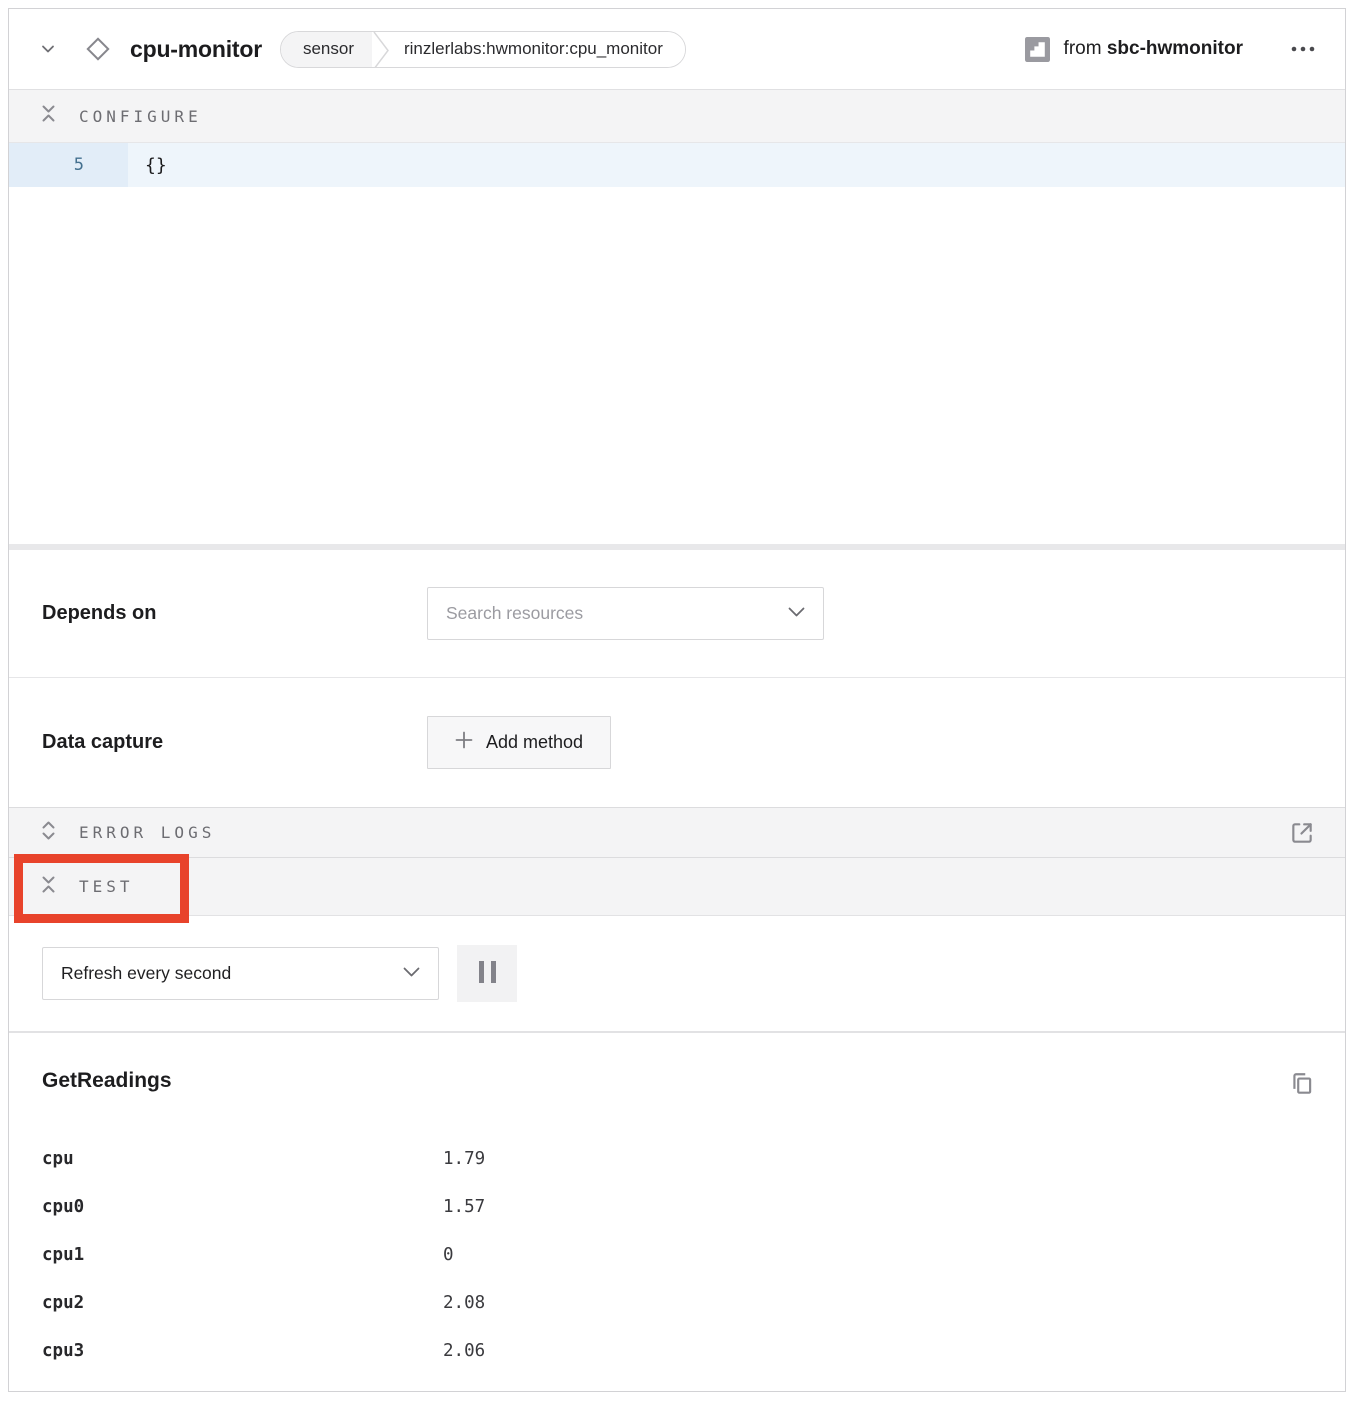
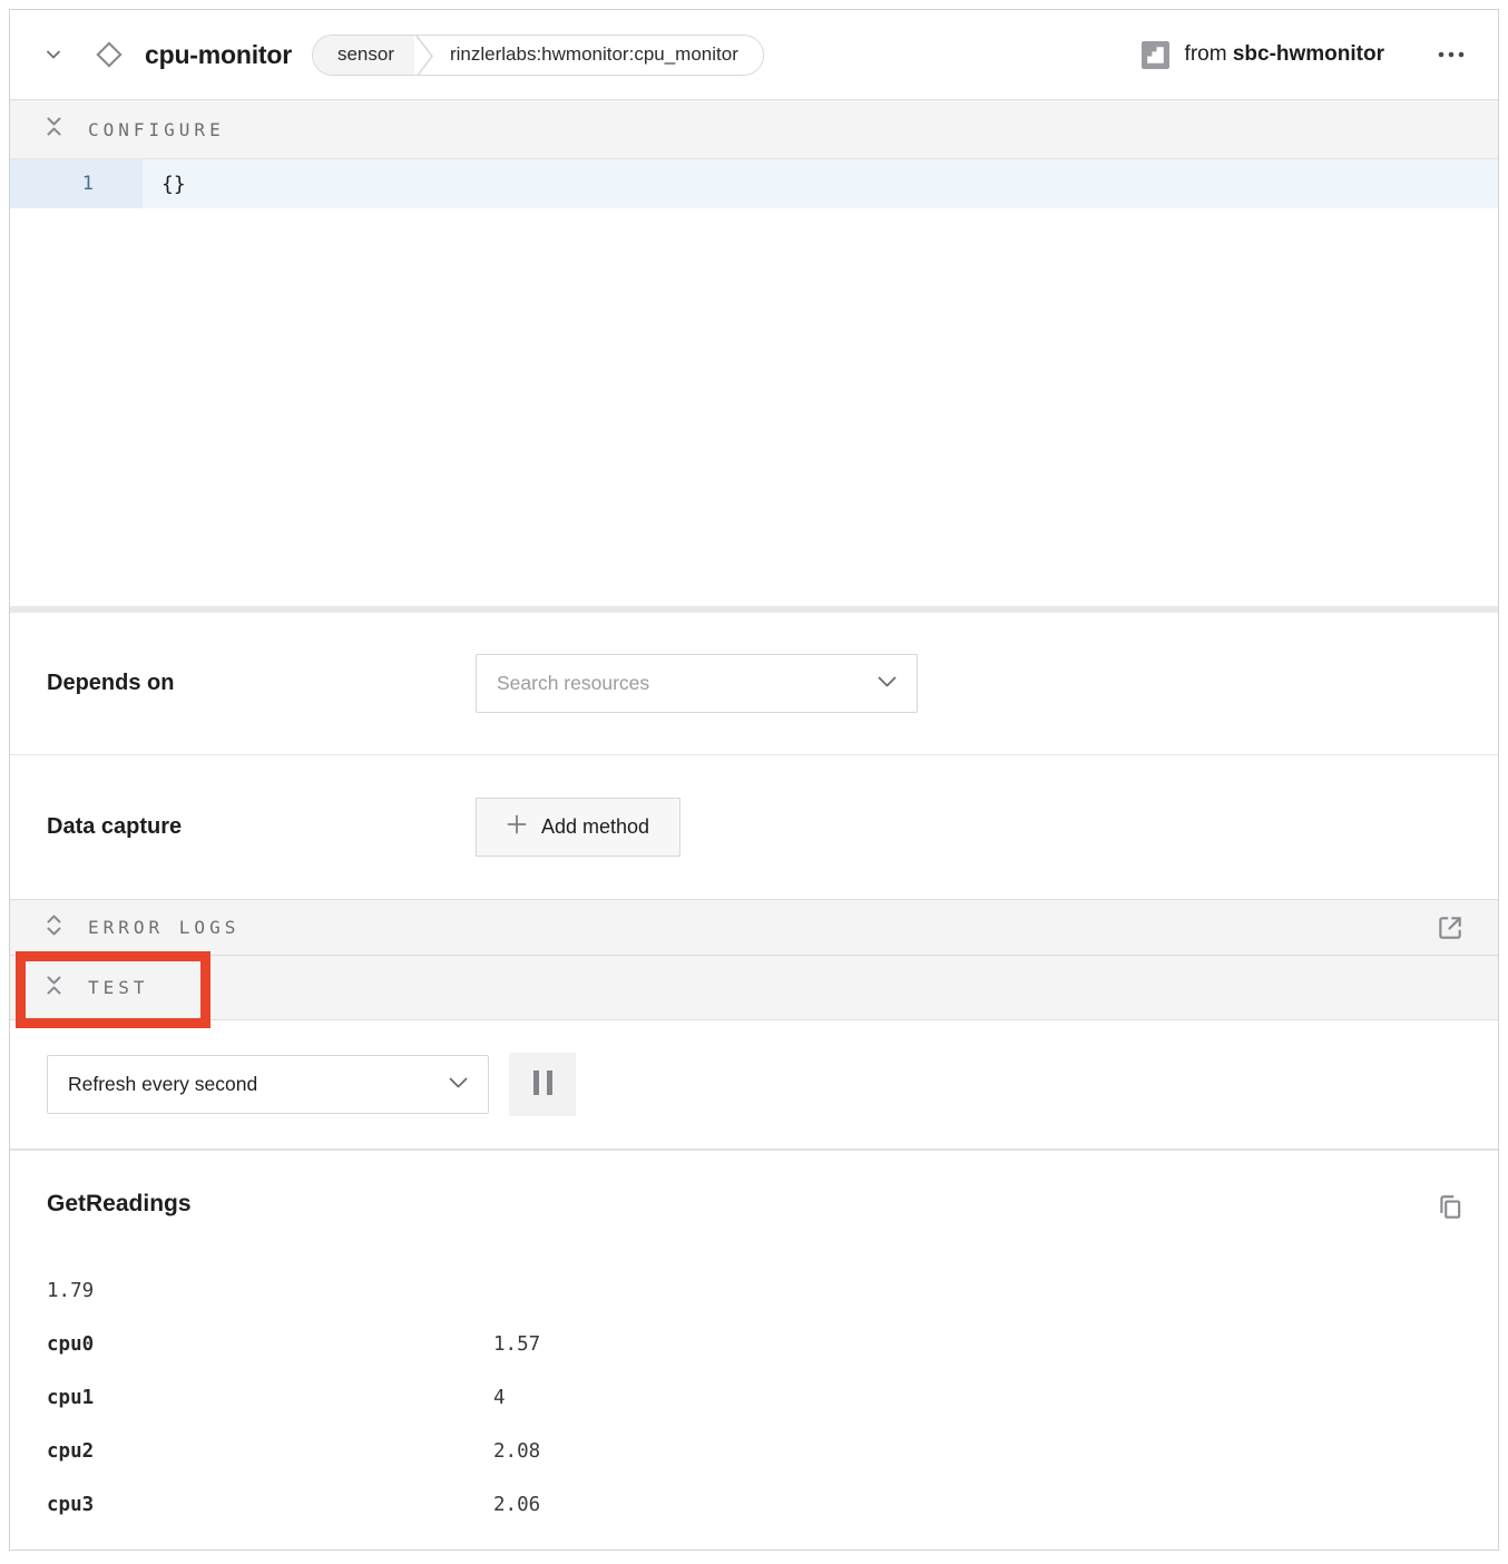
  cpu-monitor
  sensor
  rinzlerlabs:hwmonitor:cpu_monitor
  from sbc-hwmonitor
  CONFIGURE
- 5
+ 1
  {}
  Depends on
  Search resources
  Data capture
  Add method
  ERROR LOGS
  TEST
  Refresh every second
  GetReadings
- cpu
  1.79
  cpu0
  1.57
  cpu1
- 0
+ 4
  cpu2
  2.08
  cpu3
  2.06
